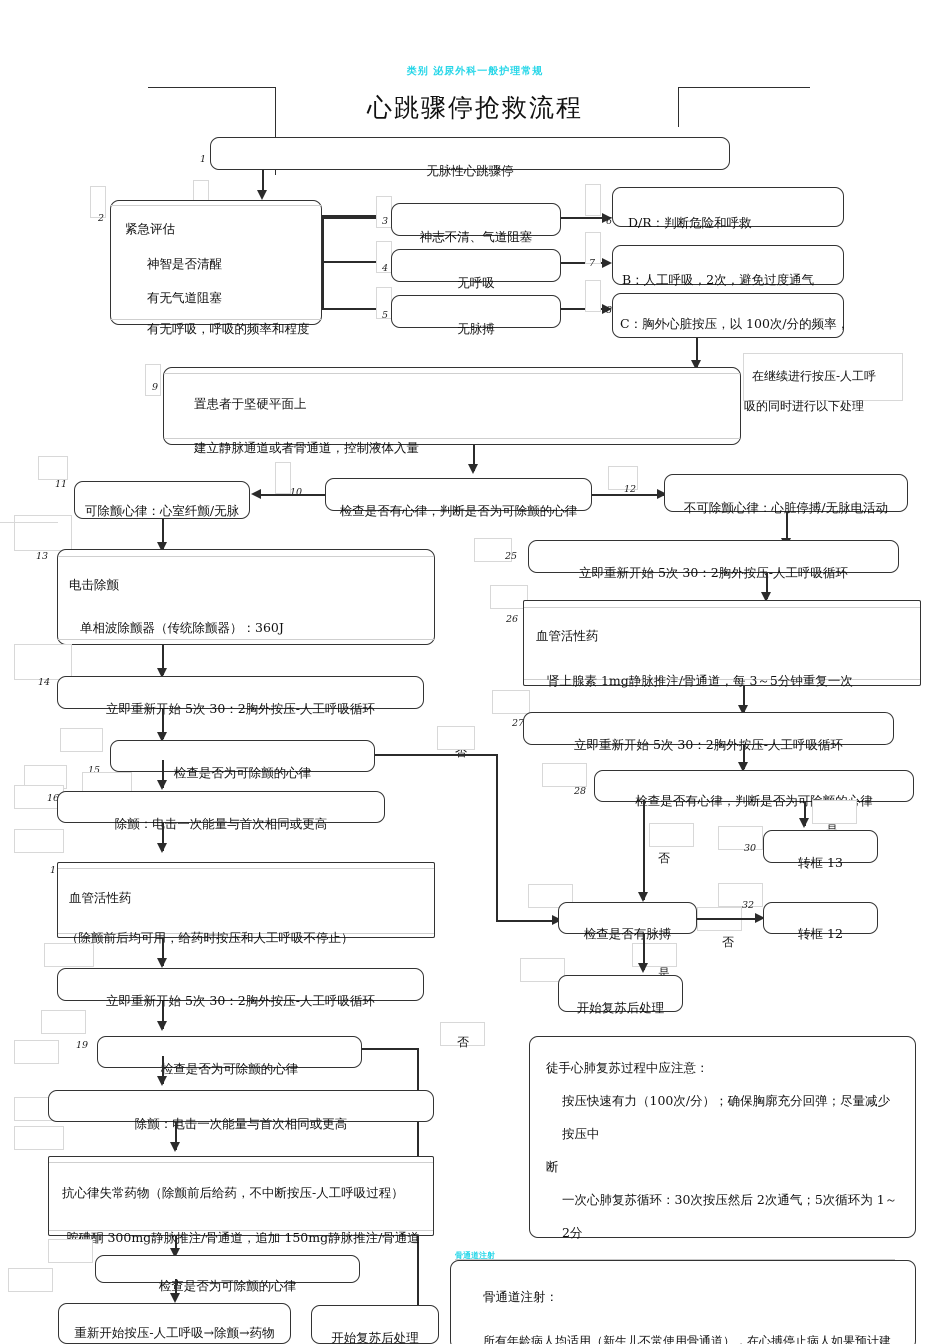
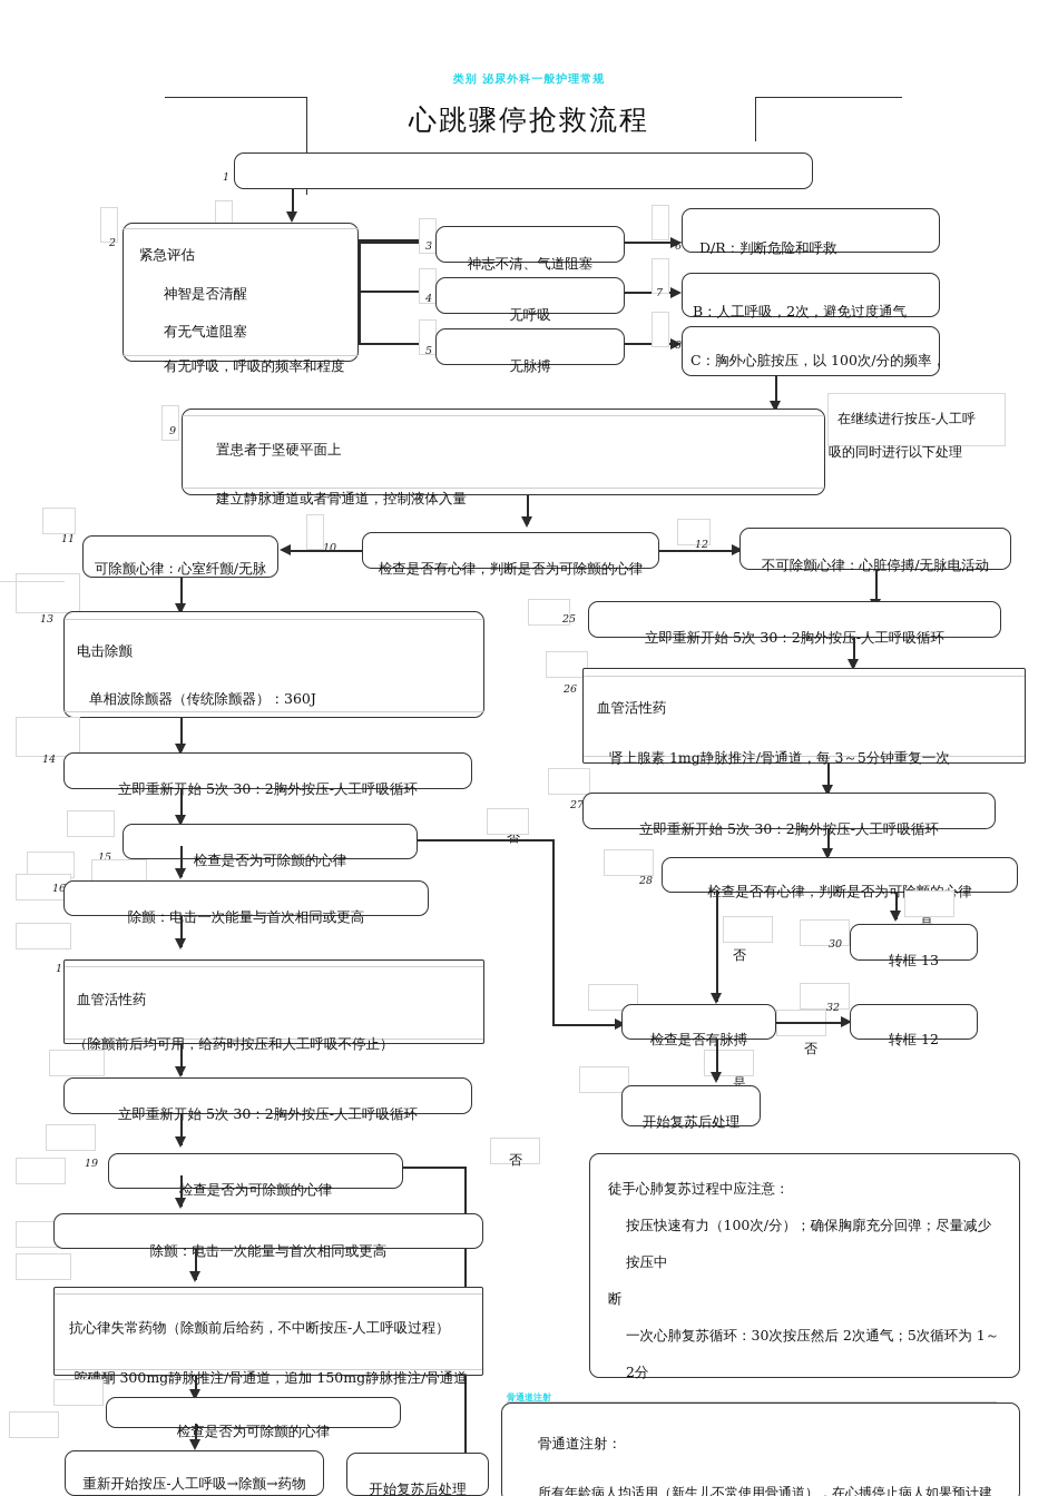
  类别 泌尿外科一般护理常规
  心跳骤停抢救流程
  1
- 无脉性心跳骤停
  2
  紧急评估
  神智是否清醒
  有无气道阻塞
  有无呼吸，呼吸的频率和程度
  3
  神志不清、气道阻塞
  4
  无呼吸
  5
  无脉搏
  6
  D/R：判断危险和呼救
  7
  B：人工呼吸，2次，避免过度通气
  8
  C：胸外心脏按压，以 100次/分的频率，
  在继续进行按压-人工呼
  吸的同时进行以下处理
  9
  置患者于坚硬平面上
  建立静脉通道或者骨通道，控制液体入量
  10
  检查是否有心律，判断是否为可除颤的心律
  11
  可除颤心律：心室纤颤/无脉
  12
  不可除颤心律：心脏停搏/无脉电活动
  13
  电击除颤
  单相波除颤器（传统除颤器）：360J
  14
  立即重新始 5次 30：2胸外按压-人工呼吸循环
  15
  检查是否为可除颤的心律
  否
  除颤：电击一次能量与首次相同或更高
  血管活性药
  （除颤前后均可用，给药时按压和人工呼吸不停止）
  立即重新始 5次 30：2胸外按压-人工呼吸循环
  19
  检查是否为可除颤的心律
  否
  除颤：电击一次能量与首次相同或更高
  抗心律失常药物（除颤前后给药，不中断按压-人工呼吸过程）
  胺碘酮 300mg静脉推注/骨通道，追加 150mg静脉推注/骨通道
  检查是否为可除颤的心律
  重新开始按压-人工呼吸→除颤→药物
  开始复苏后处理
  25
  立即重新开始 5次 30：2胸外按压-人工呼吸循环
  26
  血管活性药
  肾上腺素 1mg静脉推注/骨通道，每 3～5分钟重复一次
  27
  立即重新开始 5次 30：2胸外按压-人工呼吸循环
  28
  检查是否有心律，判断是否为可律
  否
  30
  转框 13
  检查是否有脉搏
  否
  32
  转框 12
  是
  开始复苏后处理
  徒手心肺复苏过程中应注意：
  按压快速有力（100次/分）；确保胸廓充分回弹；尽量减少按压中
  断
  一次心肺复苏循环：30次按压然后 2次通气；5次循环为 1～2分
  骨通道注射
  骨通道注射：
  所有年龄病人均适用（新生儿不常使用骨通道），在心搏停止病人如果预计建
